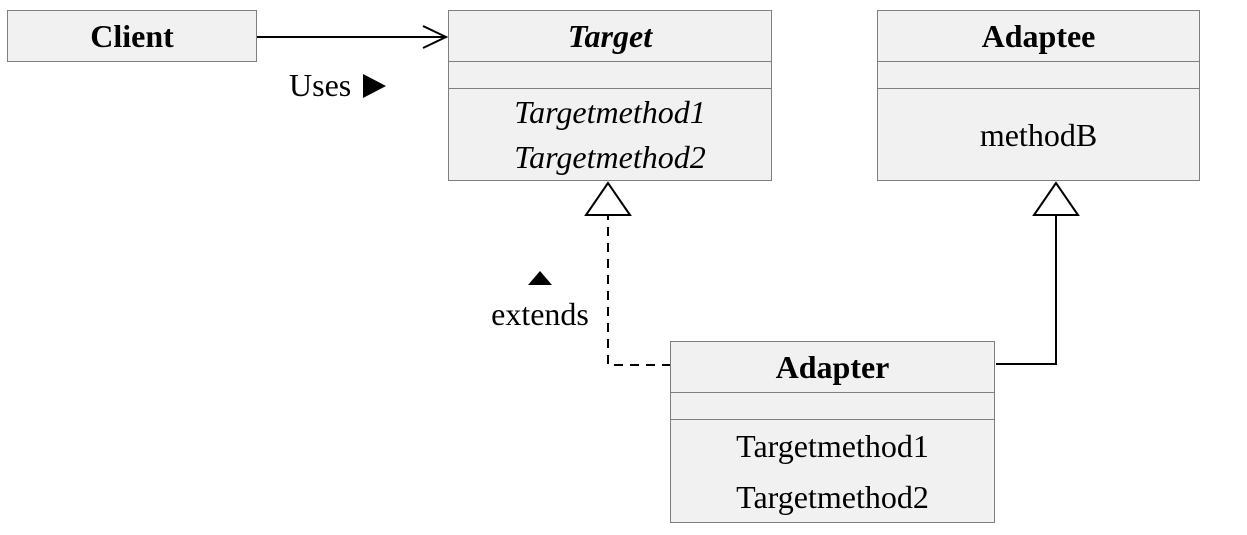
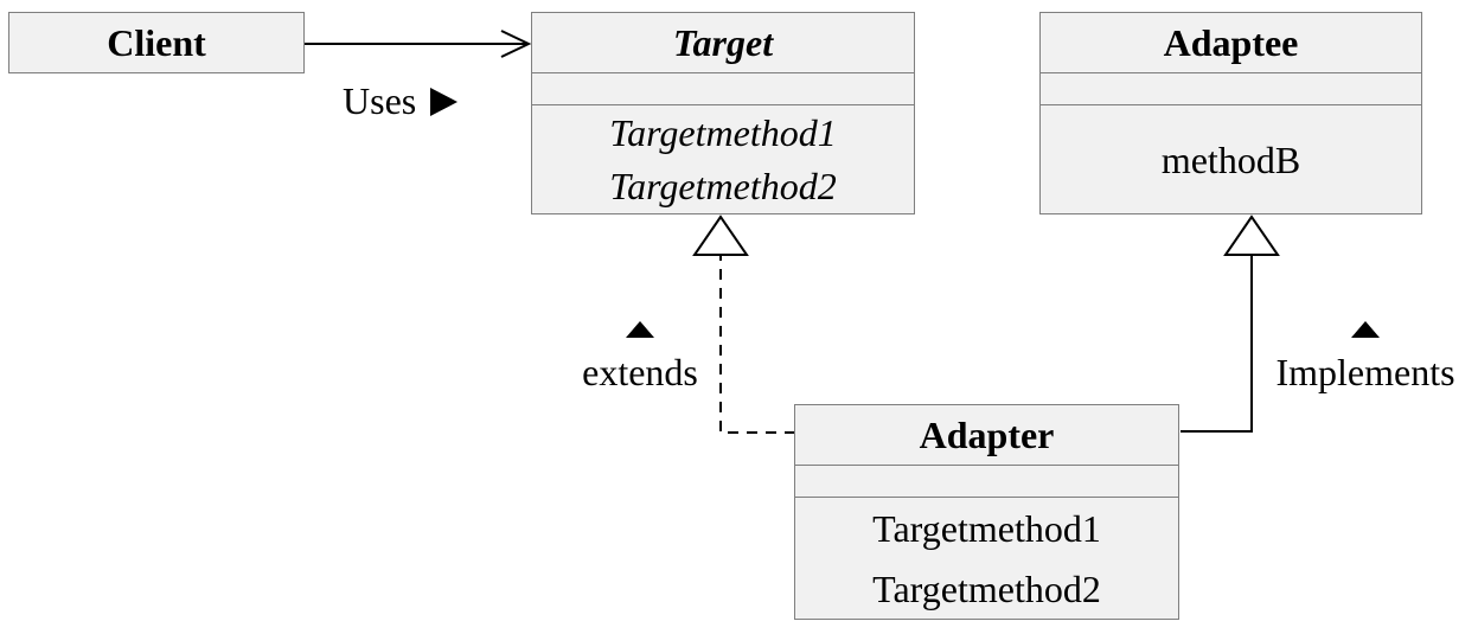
  Client
  Target
  Targetmethod1
  Targetmethod2
  Adaptee
  methodB
  Adapter
  Targetmethod1
  Targetmethod2
  Uses
  extends
+ Implements
